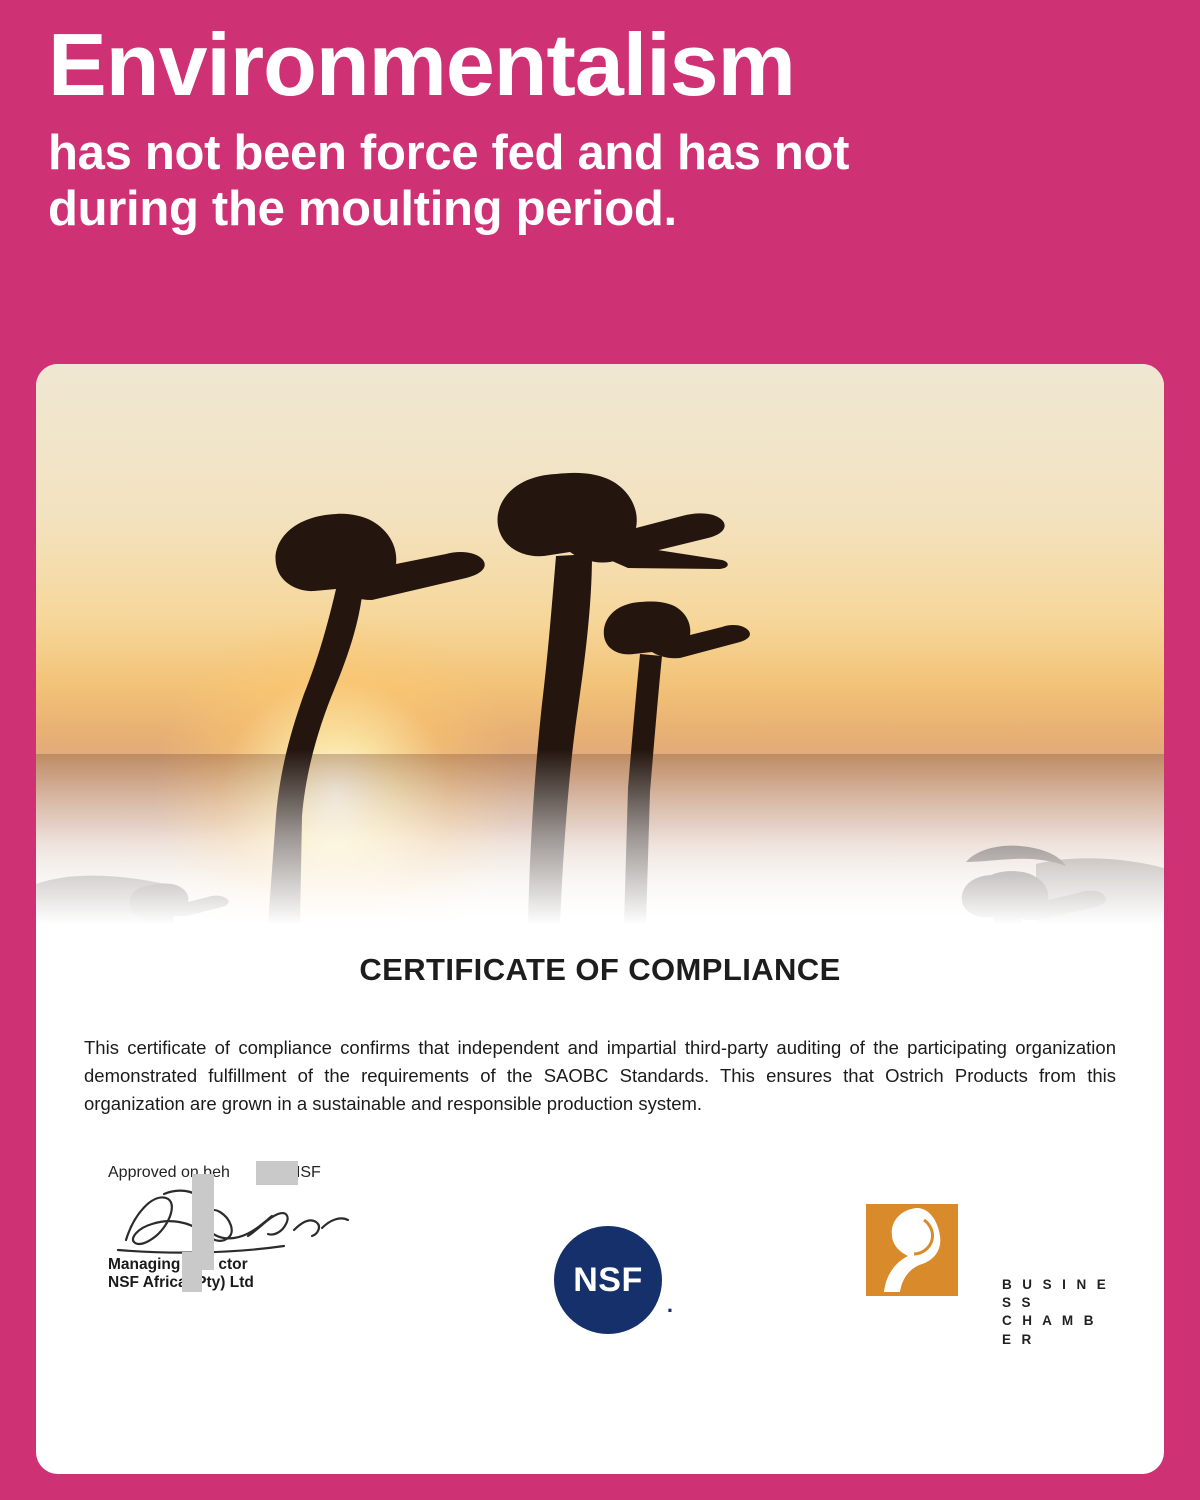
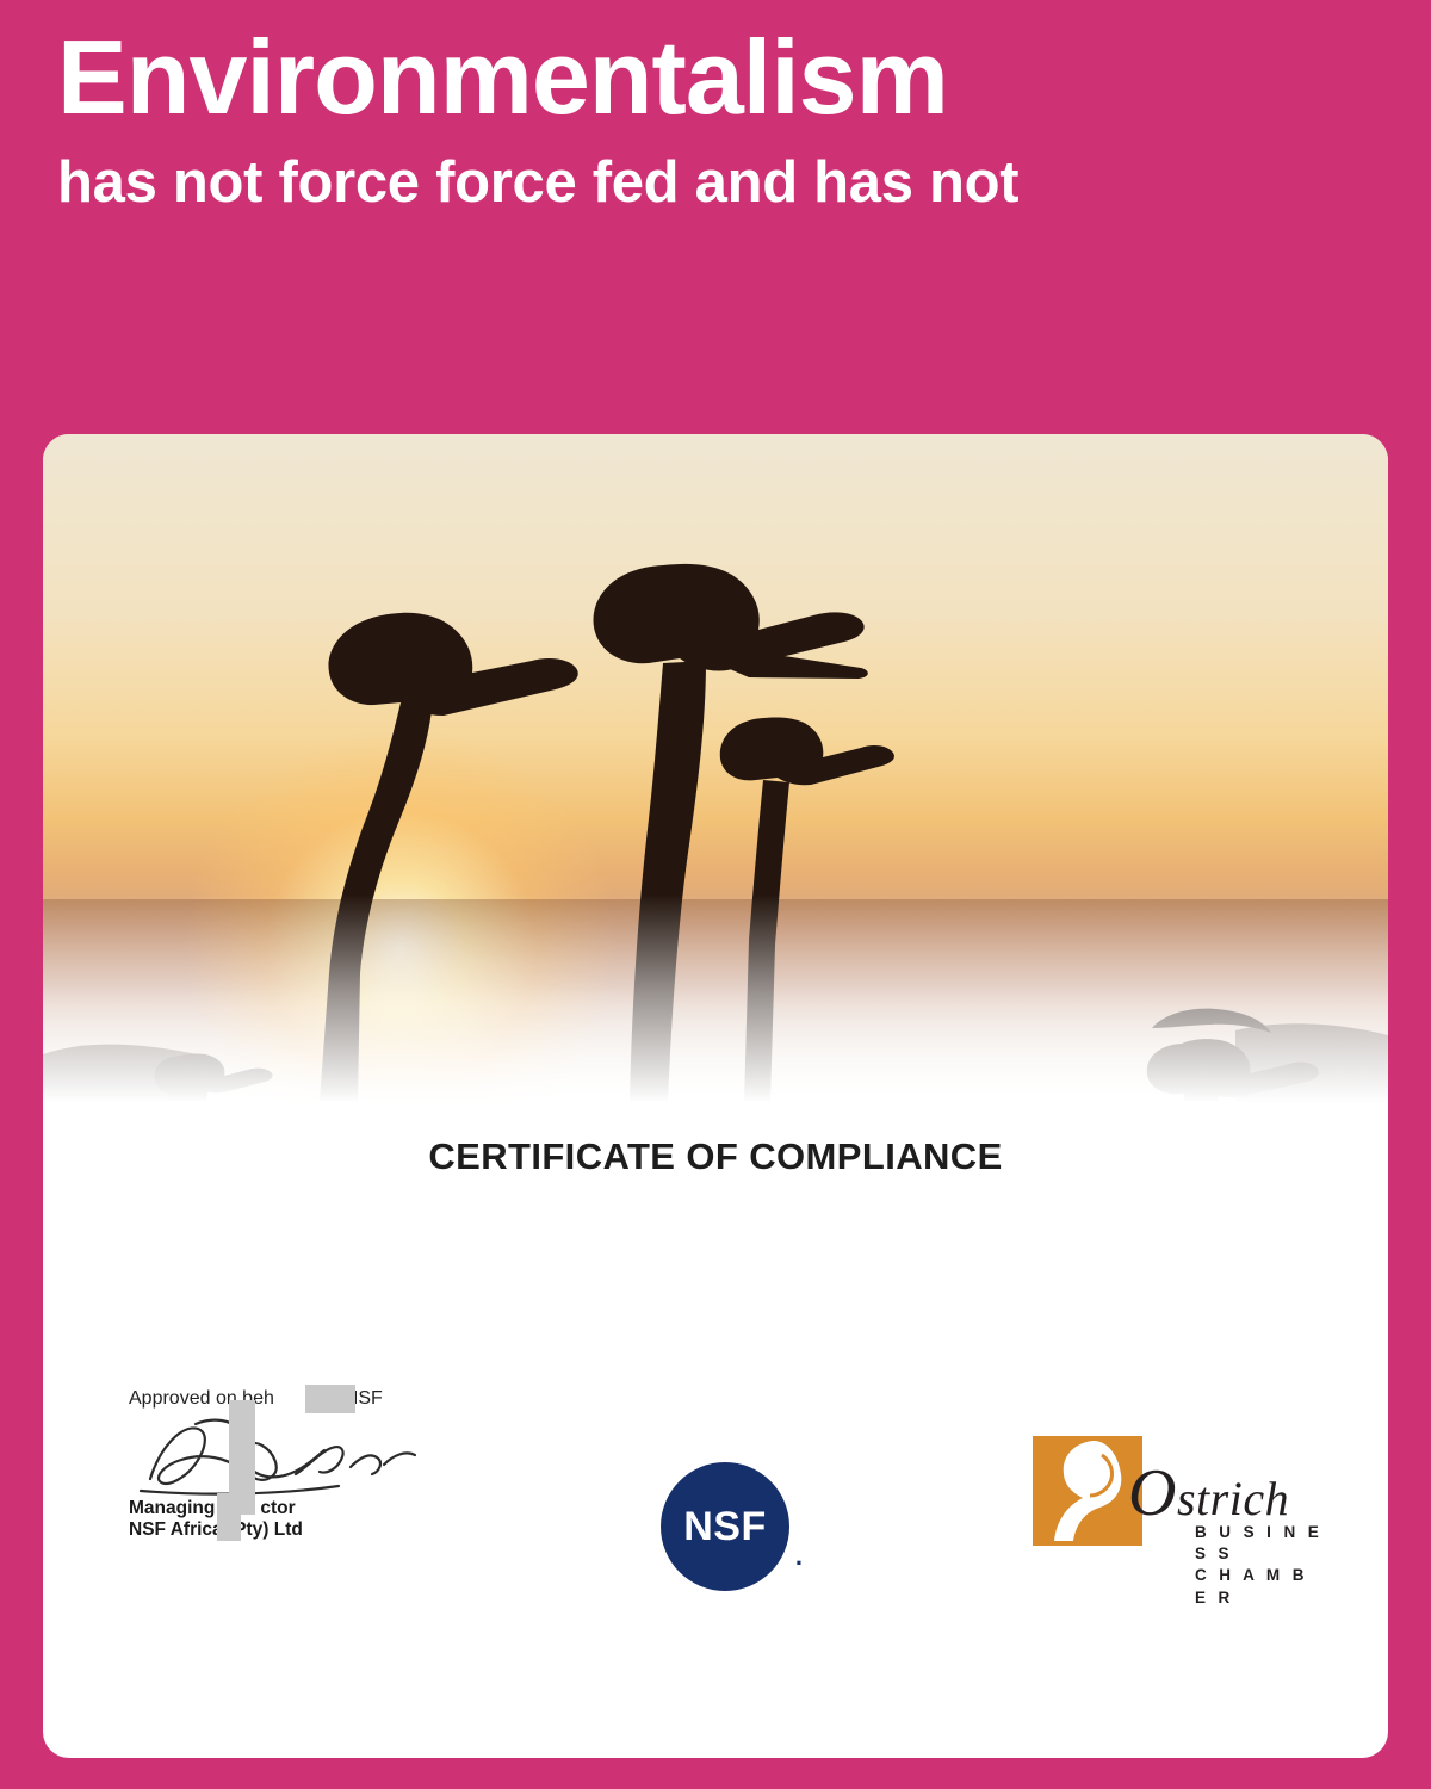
  Environmentalism
- has not been force fed and has not
+ has not force force fed and has not
- during the moulting period.
  CERTIFICATE OF COMPLIANCE
- This certificate of compliance confirms that independent and impartial third-party auditing of the participating organization demonstrated fulfillment of the requirements of the SAOBC Standards. This ensures that Ostrich Products from this organization are grown in a sustainable and responsible production system.
  Approved on beh SF
  Managing ctor
  NSF Africty) Ltd
  NSF
  .
+ Ostrich
  B U S I N E S S
  C H A M B E R
